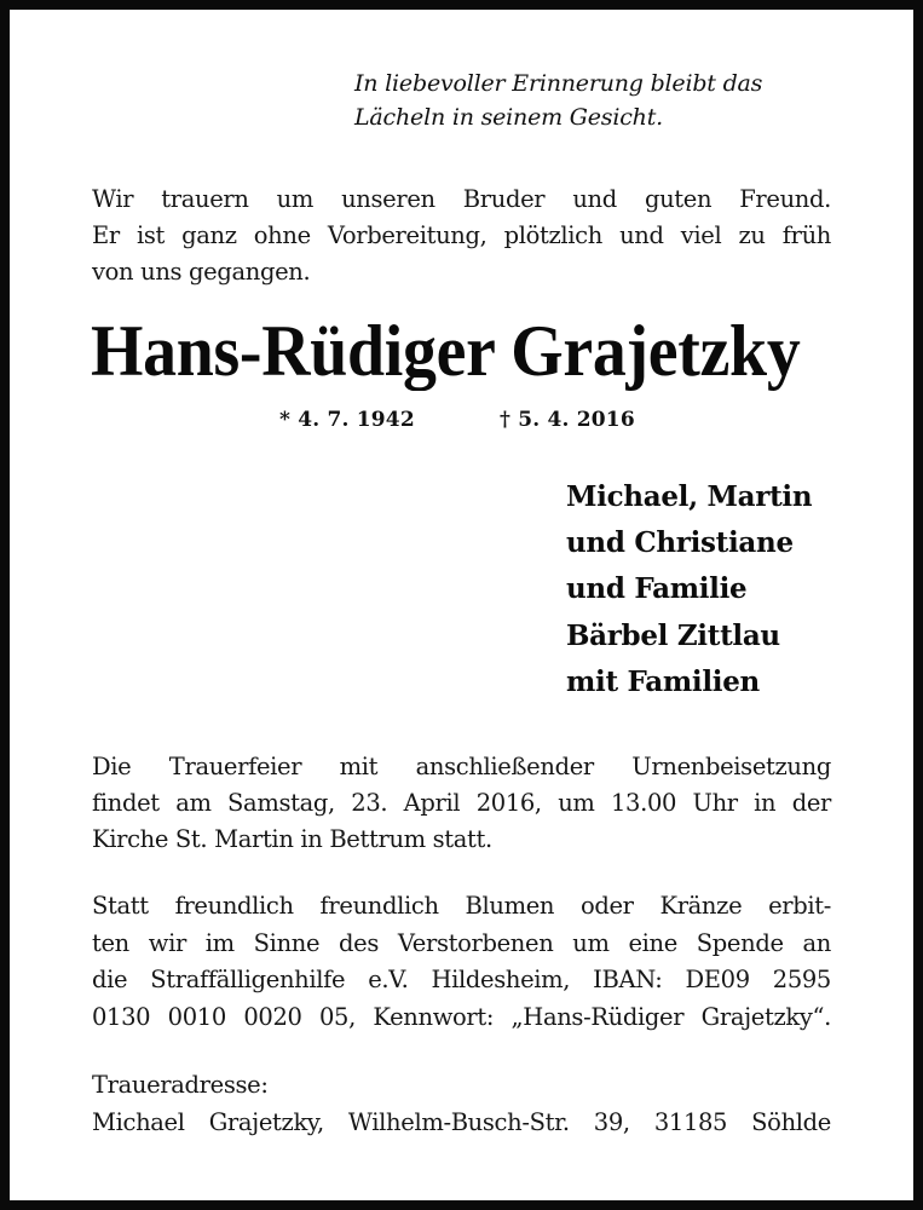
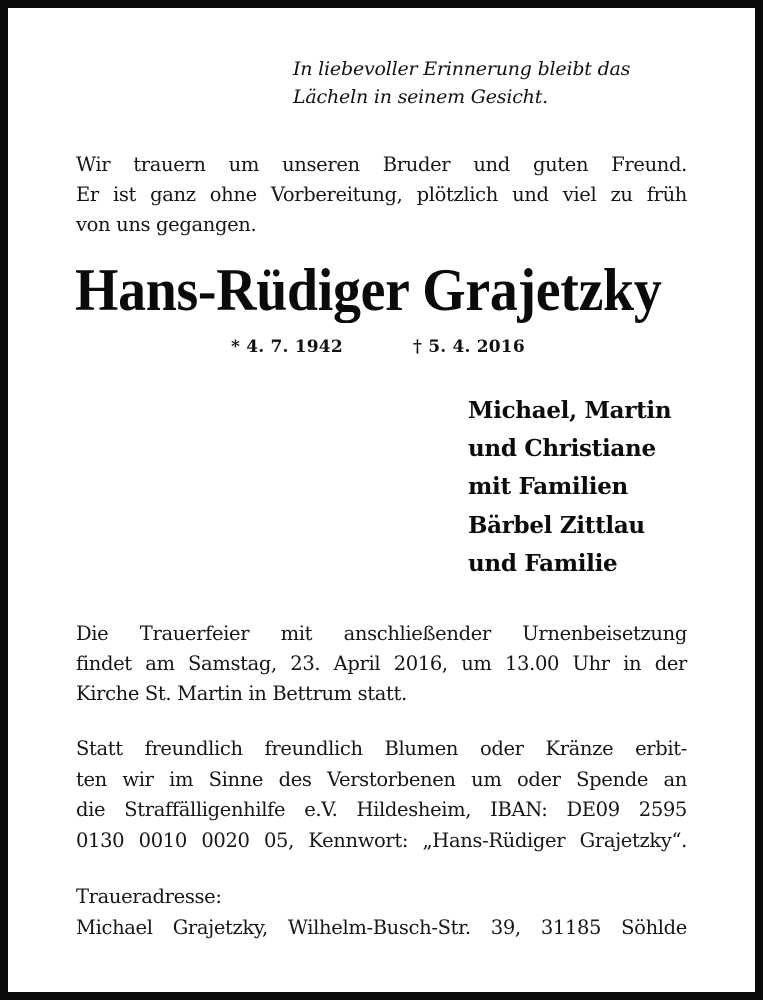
  In liebevoller Erinnerung bleibt das
  Lächeln in seinem Gesicht.
  Wir trauern um unseren Bruder und guten Freund.
  Er ist ganz ohne Vorbereitung, plötzlich und viel zu früh
  von uns gegangen.
  Hans-Rüdiger Grajetzky
  * 4. 7. 1942
  † 5. 4. 2016
  Michael, Martin
  und Christiane
- und Familie
+ mit Familien
  Bärbel Zittlau
- mit Familien
+ und Familie
  Die Trauerfeier mit anschließender Urnenbeisetzung
  findet am Samstag, 23. April 2016, um 13.00 Uhr in der
  Kirche St. Martin in Bettrum statt.
  Statt freundlich freundlich Blumen oder Kränze erbit-
- ten wir im Sinne des Verstorbenen um eine Spende an
+ ten wir im Sinne des Verstorbenen um oder Spende an
  die Straffälligenhilfe e.V. Hildesheim, IBAN: DE09 2595
  0130 0010 0020 05, Kennwort: „Hans-Rüdiger Grajetzky“.
  Traueradresse:
  Michael Grajetzky, Wilhelm-Busch-Str. 39, 31185 Söhlde
